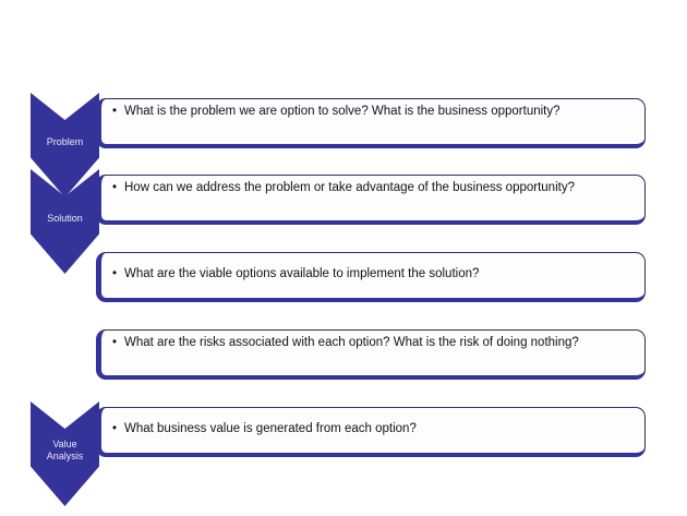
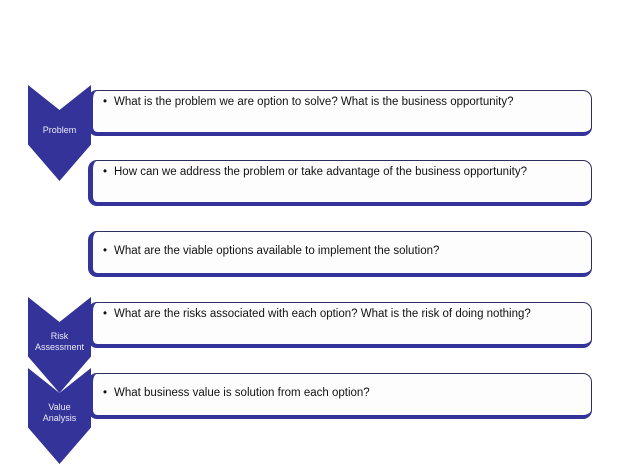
  Problem
  •
  What is the problem we are option to solve? What is the business opportunity?
- Solution
  •
  How can we address the problem or take advantage of the business opportunity?
  •
  What are the viable options available to implement the solution?
+ Risk
+ Assessment
  •
  What are the risks associated with each option? What is the risk of doing nothing?
  Value
  Analysis
  •
- What business value is generated from each option?
+ What business value is solution from each option?
